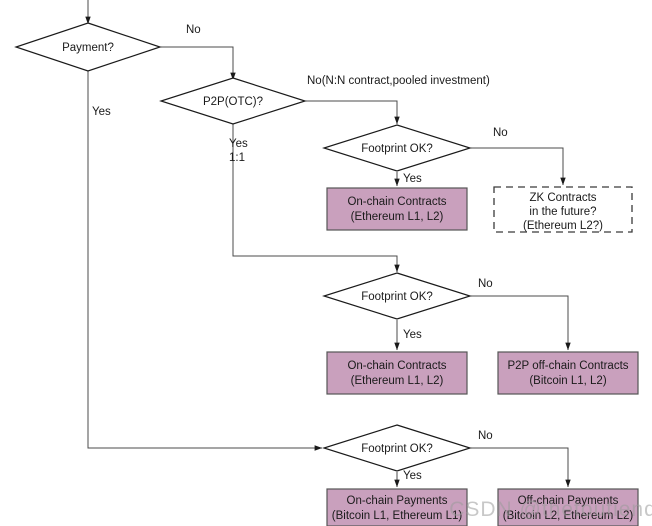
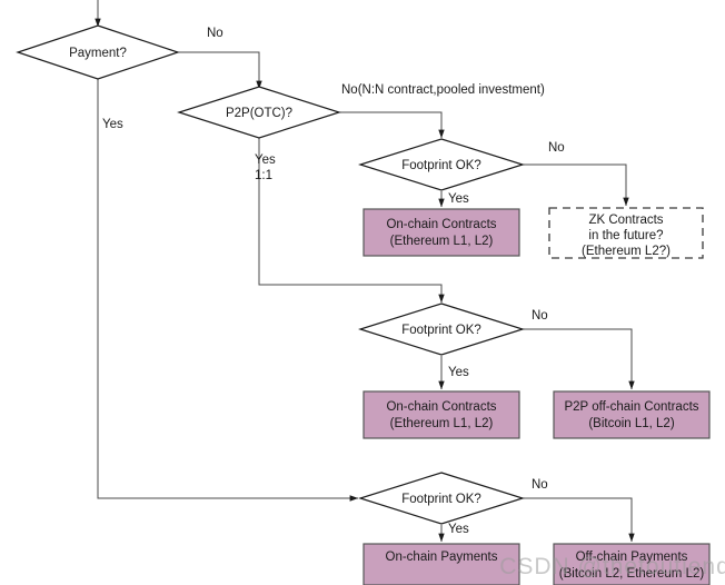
  Payment?
  P2P(OTC)?
  Footprint OK?
  Footprint OK?
  Footprint OK?
  On-chain Contracts
  (Ethereum L1, L2)
  ZK Contracts
  in the future?
  (Ethereum L2?)
  On-chain Contracts
  (Ethereum L1, L2)
  P2P off-chain Contracts
  (Bitcoin L1, L2)
  On-chain Payments
- (Bitcoin L1, Ethereum L1)
  Off-chain Payments
  (Bitcoin L2, Ethereum L2)
  No
  Yes
  No(N:N contract,pooled investment)
  Yes
  1:1
  No
  Yes
  No
  Yes
  No
  Yes
  CSDN @thetoutiend
